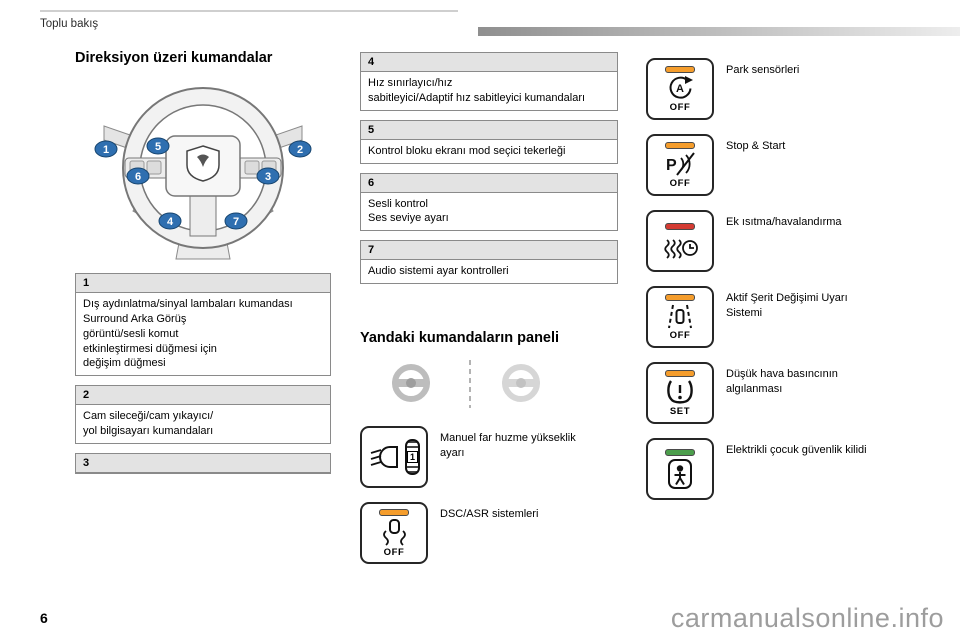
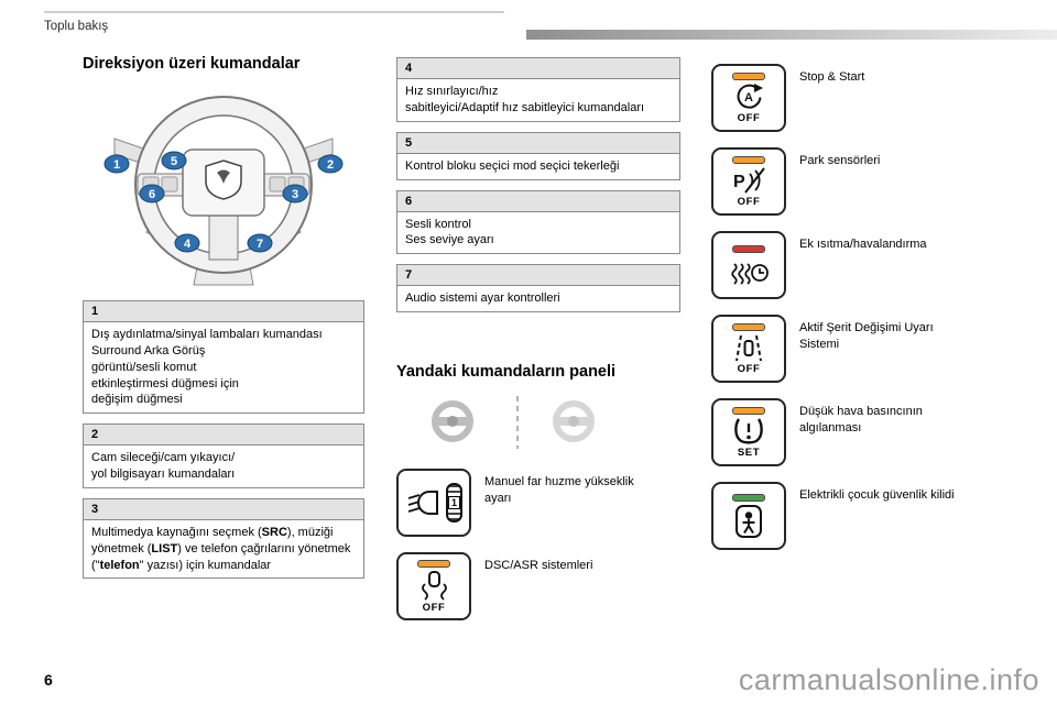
  Toplu bakış
  Direksiyon üzeri kumandalar
  1
  5
  2
  6
  3
  4
  7
  1
  Dış aydınlatma/sinyal lambaları kumandası
  Surround Arka Görüş
  görüntü/sesli komut
  etkinleştirmesi düğmesi için
  değişim düğmesi
  2
  Cam sileceği/cam yıkayıcı/
  yol bilgisayarı kumandaları
  3
+ Multimedya kaynağını seçmek (SRC), müziği yönetmek (LIST) ve telefon çağrılarını yönetmek ("telefon" yazısı) için kumandalar
  4
  Hız sınırlayıcı/hız
  sabitleyici/Adaptif hız sabitleyici kumandaları
  5
- Kontrol bloku ekranı mod seçici tekerleği
+ Kontrol bloku seçici mod seçici tekerleği
  6
  Sesli kontrol
  Ses seviye ayarı
  7
  Audio sistemi ayar kontrolleri
  Yandaki kumandaların paneli
  1
  Manuel far huzme yükseklik
  ayarı
  OFF
  DSC/ASR sistemleri
  A
  OFF
- Park sensörleri
+ Stop & Start
  P
  OFF
- Stop & Start
+ Park sensörleri
  Ek ısıtma/havalandırma
  OFF
  Aktif Şerit Değişimi Uyarı
  Sistemi
  SET
  Düşük hava basıncının
  algılanması
  Elektrikli çocuk güvenlik kilidi
  6
  carmanualsonline.info
